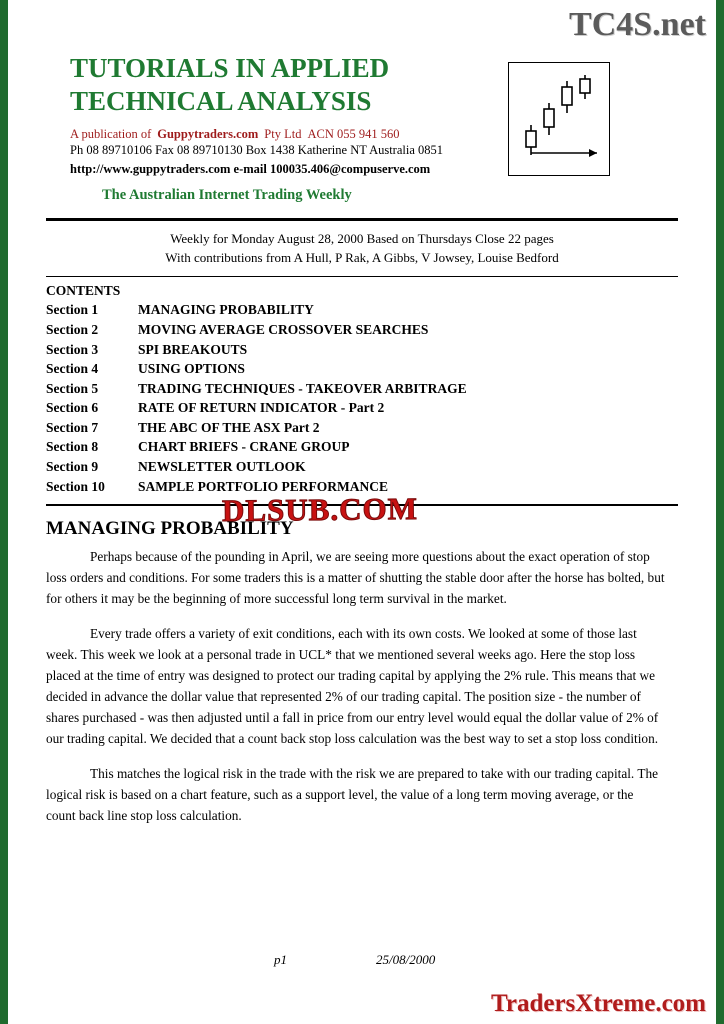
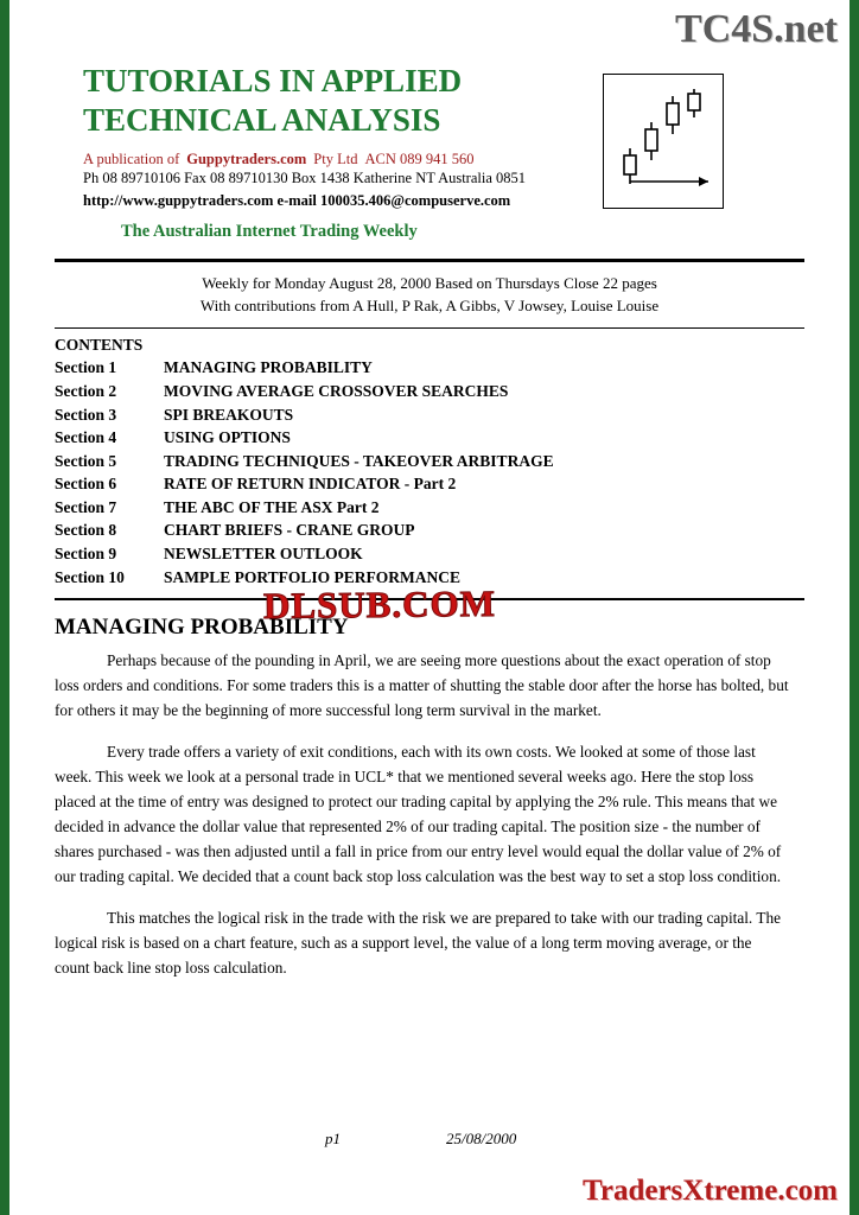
  TC4S.net
  TUTORIALS IN APPLIED
  TECHNICAL ANALYSIS
- A publication of Guppytraders.com Pty Ltd ACN 055 941 560
+ A publication of Guppytraders.com Pty Ltd ACN 089 941 560
  Ph 08 89710106 Fax 08 89710130 Box 1438 Katherine NT Australia 0851
  http://www.guppytraders.com e-mail 100035.406@compuserve.com
  The Australian Internet Trading Weekly
  Weekly for Monday August 28, 2000 Based on Thursdays Close 22 pages
- With contributions from A Hull, P Rak, A Gibbs, V Jowsey, Louise Bedford
+ With contributions from A Hull, P Rak, A Gibbs, V Jowsey, Louise Louise
  CONTENTS
  Section 1
  MANAGING PROBABILITY
  Section 2
  MOVING AVERAGE CROSSOVER SEARCHES
  Section 3
  SPI BREAKOUTS
  Section 4
  USING OPTIONS
  Section 5
  TRADING TECHNIQUES - TAKEOVER ARBITRAGE
  Section 6
  RATE OF RETURN INDICATOR - Part 2
  Section 7
  THE ABC OF THE ASX Part 2
  Section 8
  CHART BRIEFS - CRANE GROUP
  Section 9
  NEWSLETTER OUTLOOK
  Section 10
  SAMPLE PORTFOLIO PERFORMANCE
  MANAGING PROBABILITY
  Perhaps because of the pounding in April, we are seeing more questions about the exact operation of stop loss orders and conditions. For some traders this is a matter of shutting the stable door after the horse has bolted, but for others it may be the beginning of more successful long term survival in the market.
  Every trade offers a variety of exit conditions, each with its own costs. We looked at some of those last week. This week we look at a personal trade in UCL* that we mentioned several weeks ago. Here the stop loss placed at the time of entry was designed to protect our trading capital by applying the 2% rule. This means that we decided in advance the dollar value that represented 2% of our trading capital. The position size - the number of shares purchased - was then adjusted until a fall in price from our entry level would equal the dollar value of 2% of our trading capital. We decided that a count back stop loss calculation was the best way to set a stop loss condition.
  This matches the logical risk in the trade with the risk we are prepared to take with our trading capital. The logical risk is based on a chart feature, such as a support level, the value of a long term moving average, or the count back line stop loss calculation.
  p1
  25/08/2000
  DLSUB.COM
  TradersXtreme.com
